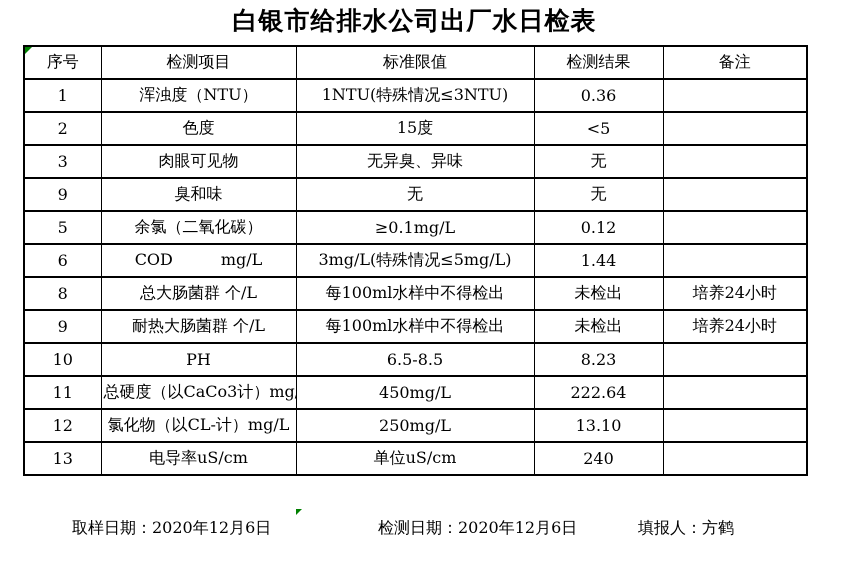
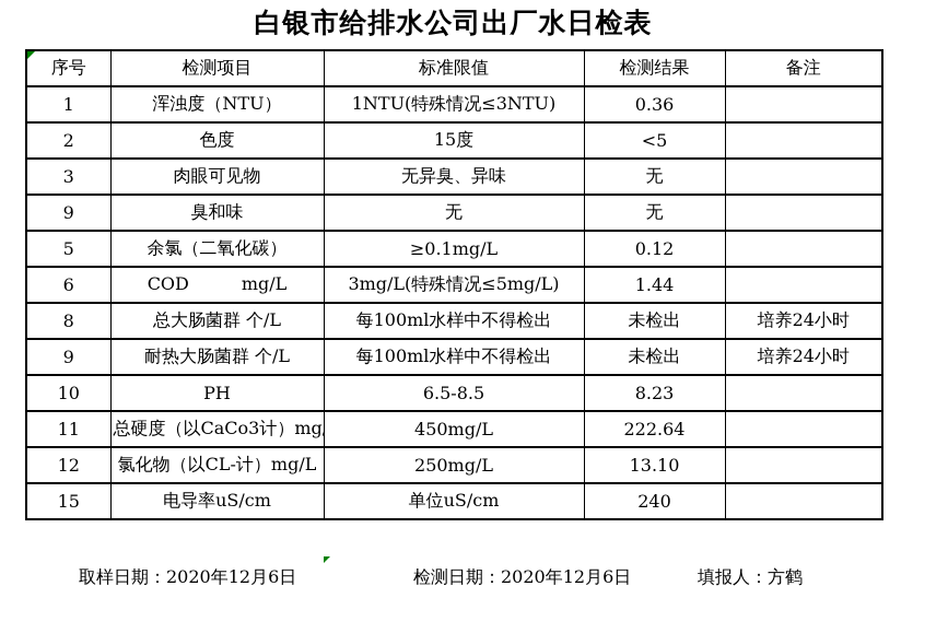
  白银市给排水公司出厂水日检表
  序号	检测项目	标准限值	检测结果	备注
  1	浑浊度（NTU）	1NTU(特殊情况≤3NTU)	0.36
  2	色度	15度	<5
  3	肉眼可见物	无异臭、异味	无
  9	臭和味	无	无
  5	余氯（二氧化碳）	≥0.1mg/L	0.12
  6	COD mg/L	3mg/L(特殊情况≤5mg/L)	1.44
  8	总大肠菌群 个/L	每100ml水样中不得检出	未检出	培养24小时
  9	耐热大肠菌群 个/L	每100ml水样中不得检出	未检出	培养24小时
  10	PH	6.5-8.5	8.23
  11	总硬度（以CaCo3计）mg	450mg/L	222.64
  12	氯化物（以CL-计）mg/L	250mg/L	13.10
- 13	电导率uS/cm	单位uS/cm	240
+ 15	电导率uS/cm	单位uS/cm	240
  取样日期：2020年12月6日
  检测日期：2020年12月6日
  填报人：方鹤
